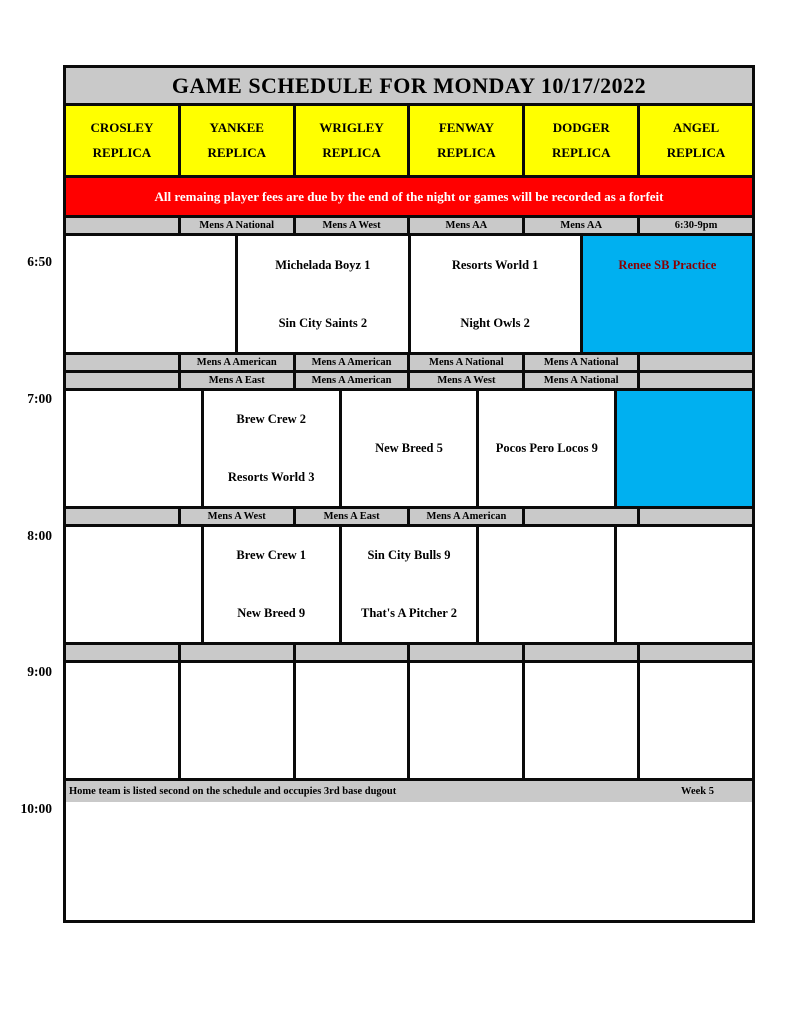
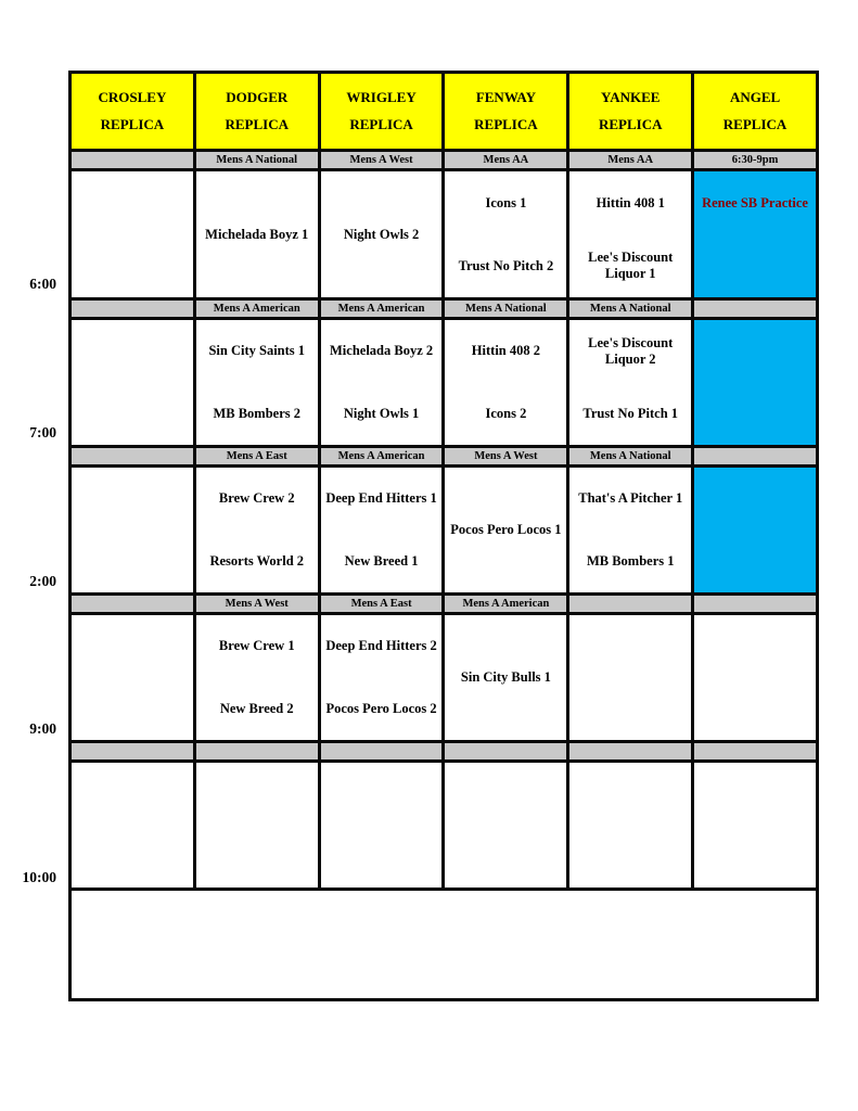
- 6:50
+ 6:00
  7:00
- 8:00
+ 2:00
  9:00
  10:00
- GAME SCHEDULE FOR MONDAY 10/17/2022
  CROSLEY
  REPLICA
- YANKEE
+ DODGER
  REPLICA
  WRIGLEY
  REPLICA
  FENWAY
  REPLICA
- DODGER
+ YANKEE
  REPLICA
  ANGEL
  REPLICA
- All remaing player fees are due by the end of the night or games will be recorded as a forfeit
  Mens A National
  Mens A West
  Mens AA
  Mens AA
  6:30-9pm
  Michelada Boyz 1
- Sin City Saints 2
- Resorts World 1
  Night Owls 2
+ Icons 1
+ Trust No Pitch 2
+ Hittin 408 1
+ Lee's Discount Liquor 1
  Renee SB Practice
  Mens A American
  Mens A American
  Mens A National
  Mens A National
+ Sin City Saints 1
+ MB Bombers 2
+ Michelada Boyz 2
+ Night Owls 1
+ Hittin 408 2
+ Icons 2
+ Lee's Discount Liquor 2
+ Trust No Pitch 1
  Mens A East
  Mens A American
  Mens A West
  Mens A National
  Brew Crew 2
- Resorts World 3
+ Resorts World 2
+ Deep End Hitters 1
- New Breed 5
+ New Breed 1
- Pocos Pero Locos 9
+ Pocos Pero Locos 1
+ That's A Pitcher 1
+ MB Bombers 1
  Mens A West
  Mens A East
  Mens A American
  Brew Crew 1
- New Breed 9
+ New Breed 2
+ Deep End Hitters 2
+ Pocos Pero Locos 2
- Sin City Bulls 9
+ Sin City Bulls 1
- That's A Pitcher 2
- Home team is listed second on the schedule and occupies 3rd base dugout
- Week 5
